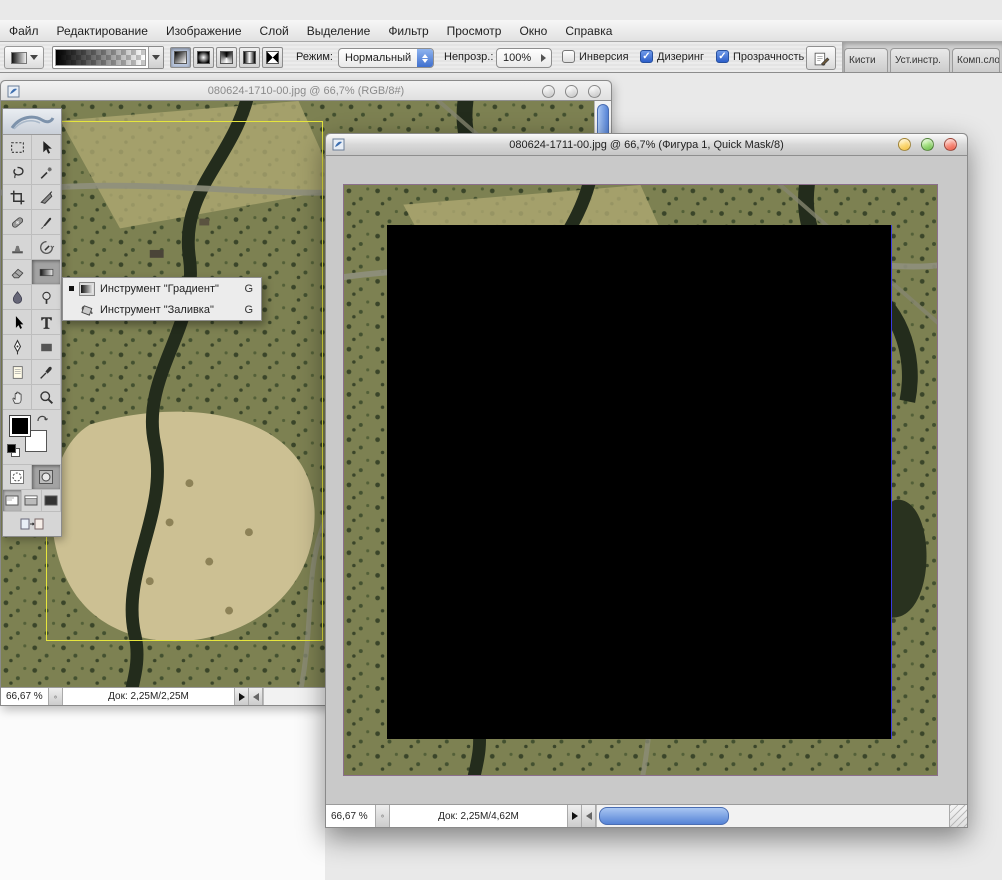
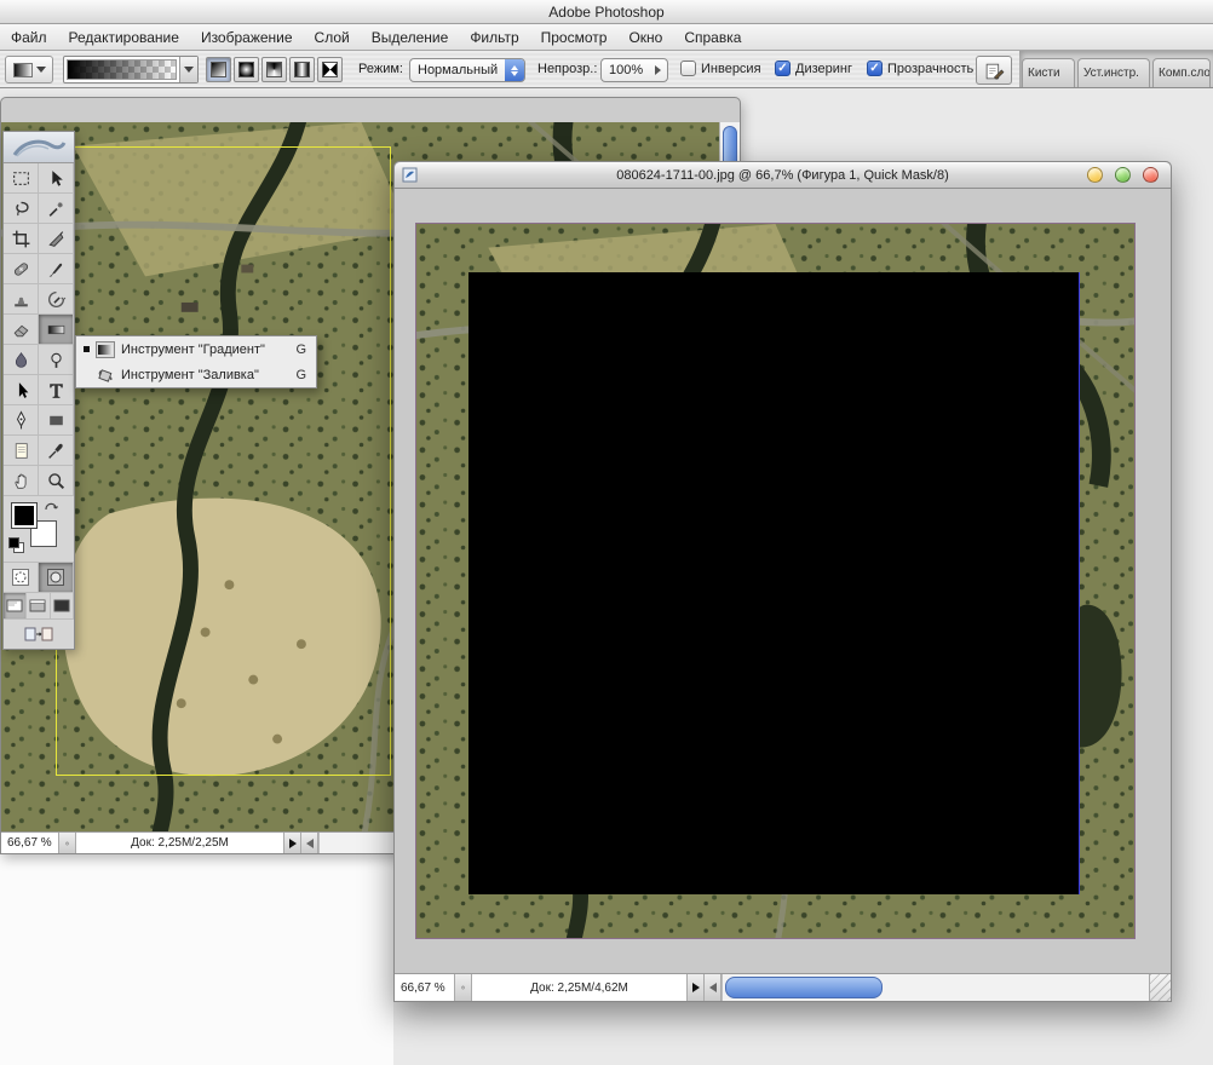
+ Adobe Photoshop
  Файл
  Редактирование
  Изображение
  Слой
  Выделение
  Фильтр
  Просмотр
  Окно
  Справка
  Режим:
  Нормальный
  Непрозр.:
  100%
  Инверсия
  Дизеринг
  Прозрачность
  Кисти
  Уст.инстр.
  Комп.сло
- 080624-1710-00.jpg @ 66,7% (RGB/8#)
  66,67 %
  Док: 2,25M/2,25M
  080624-1711-00.jpg @ 66,7% (Фигура 1, Quick Mask/8)
  66,67 %
  Док: 2,25M/4,62M
  Инструмент "Градиент"
  G
  Инструмент "Заливка"
  G
